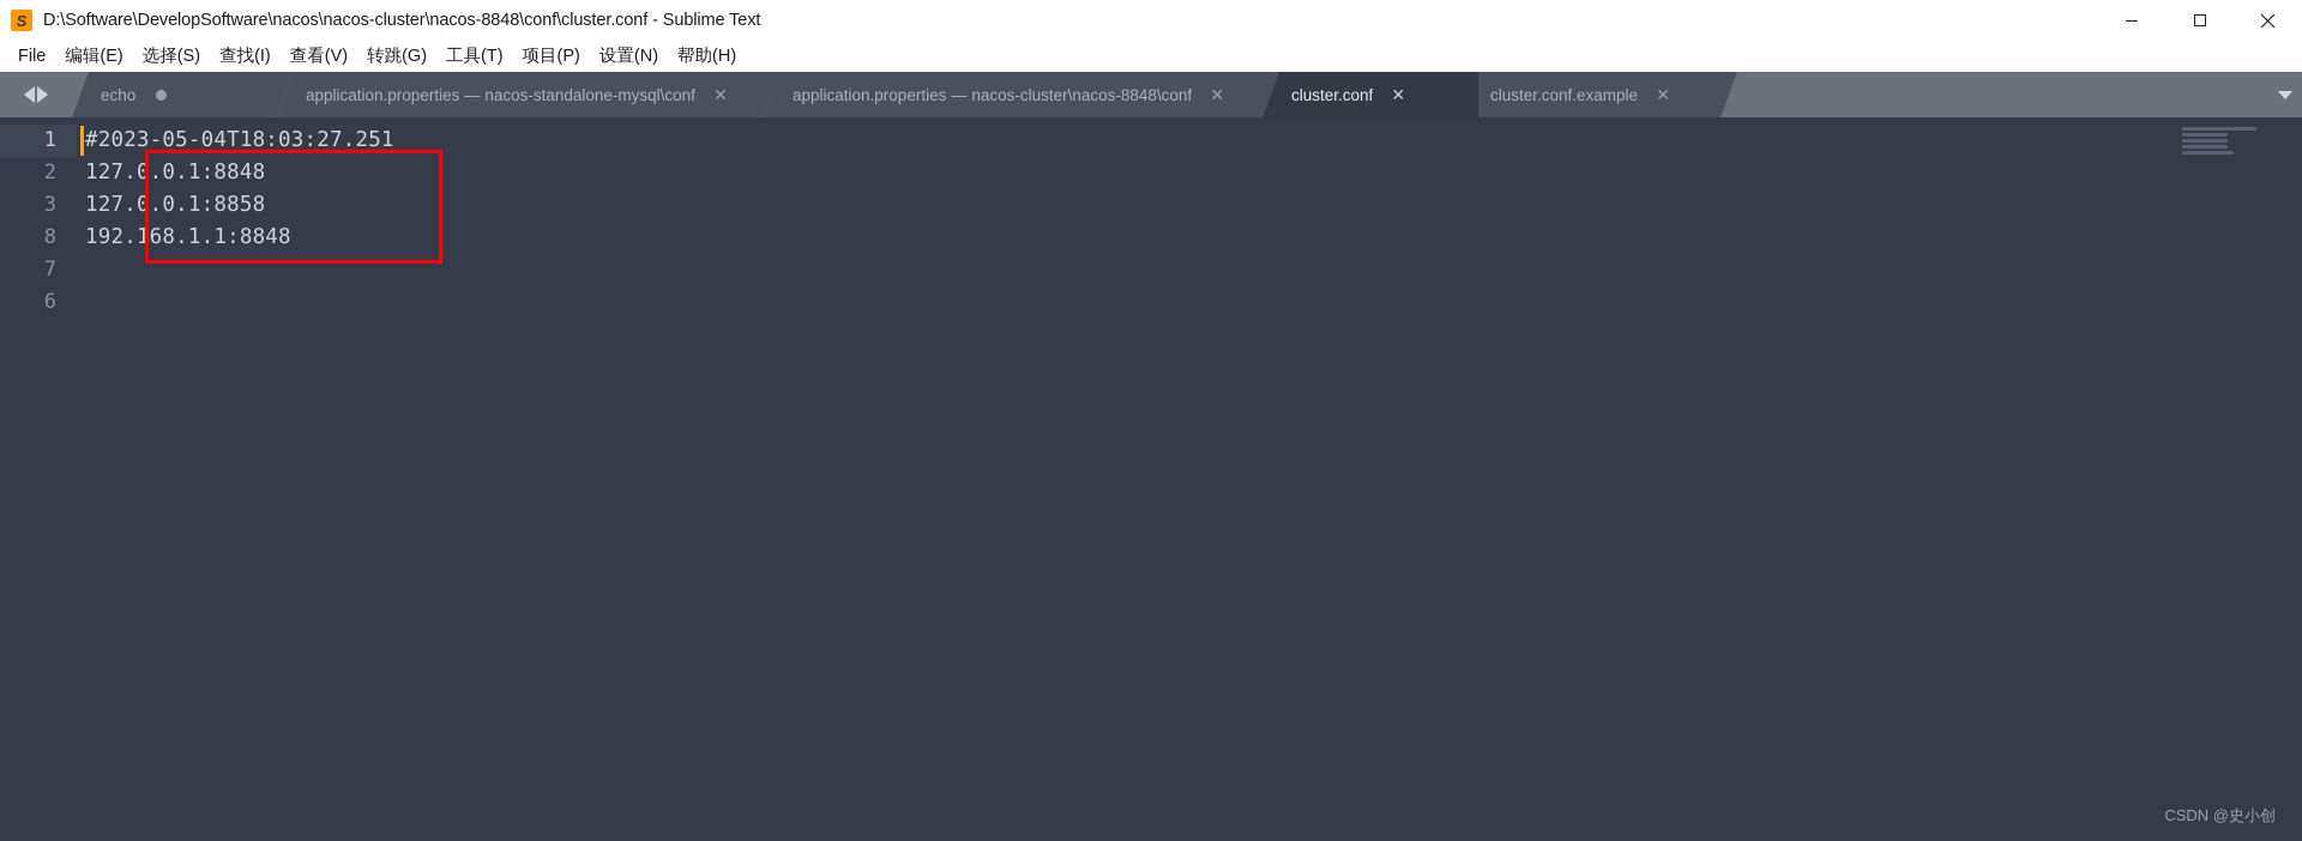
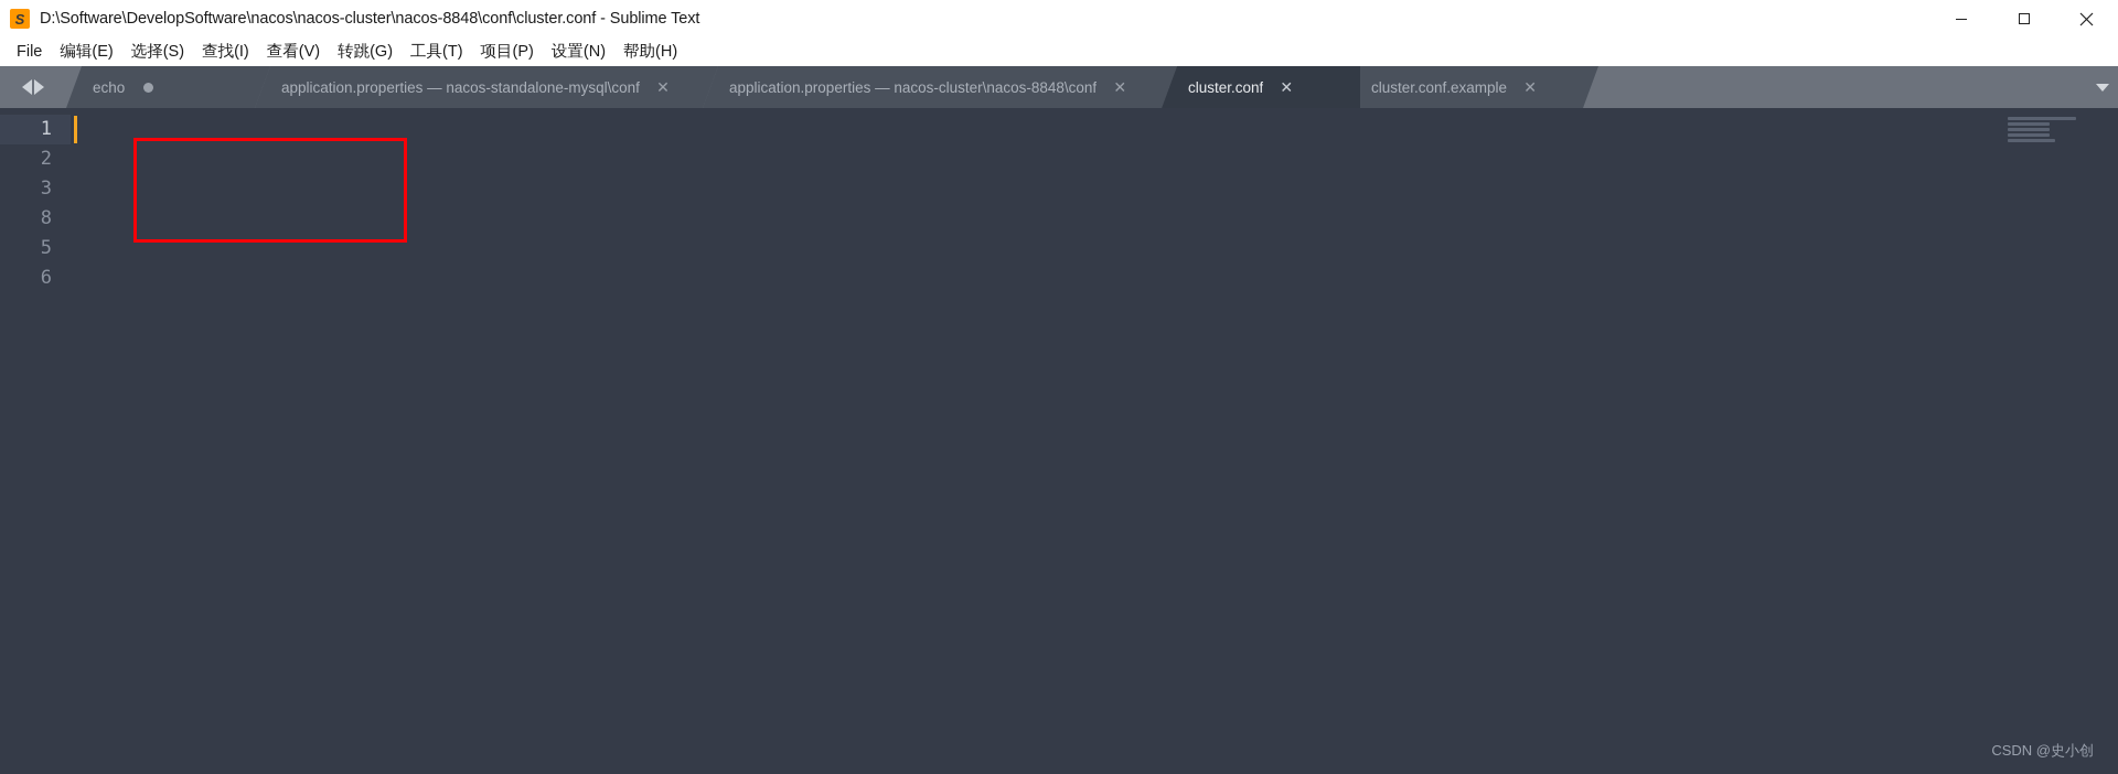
  S
  D:\Software\DevelopSoftware\nacos\nacos-cluster\nacos-8848\conf\cluster.conf - Sublime Text
  File
  编辑(E)
  选择(S)
  查找(I)
  查看(V)
  转跳(G)
  工具(T)
  项目(P)
  设置(N)
  帮助(H)
  echo
  application.properties — nacos-standalone-mysql\conf
  ✕
  application.properties — nacos-cluster\nacos-8848\conf
  ✕
  cluster.conf
  ✕
  cluster.conf.example
  ✕
  1
  2
  3
  8
- 7
+ 5
  6
- #2023-05-04T18:03:27.251
- 127.0.0.1:8848
- 127.0.0.1:8858
- 192.168.1.1:8848
  CSDN @史小创
